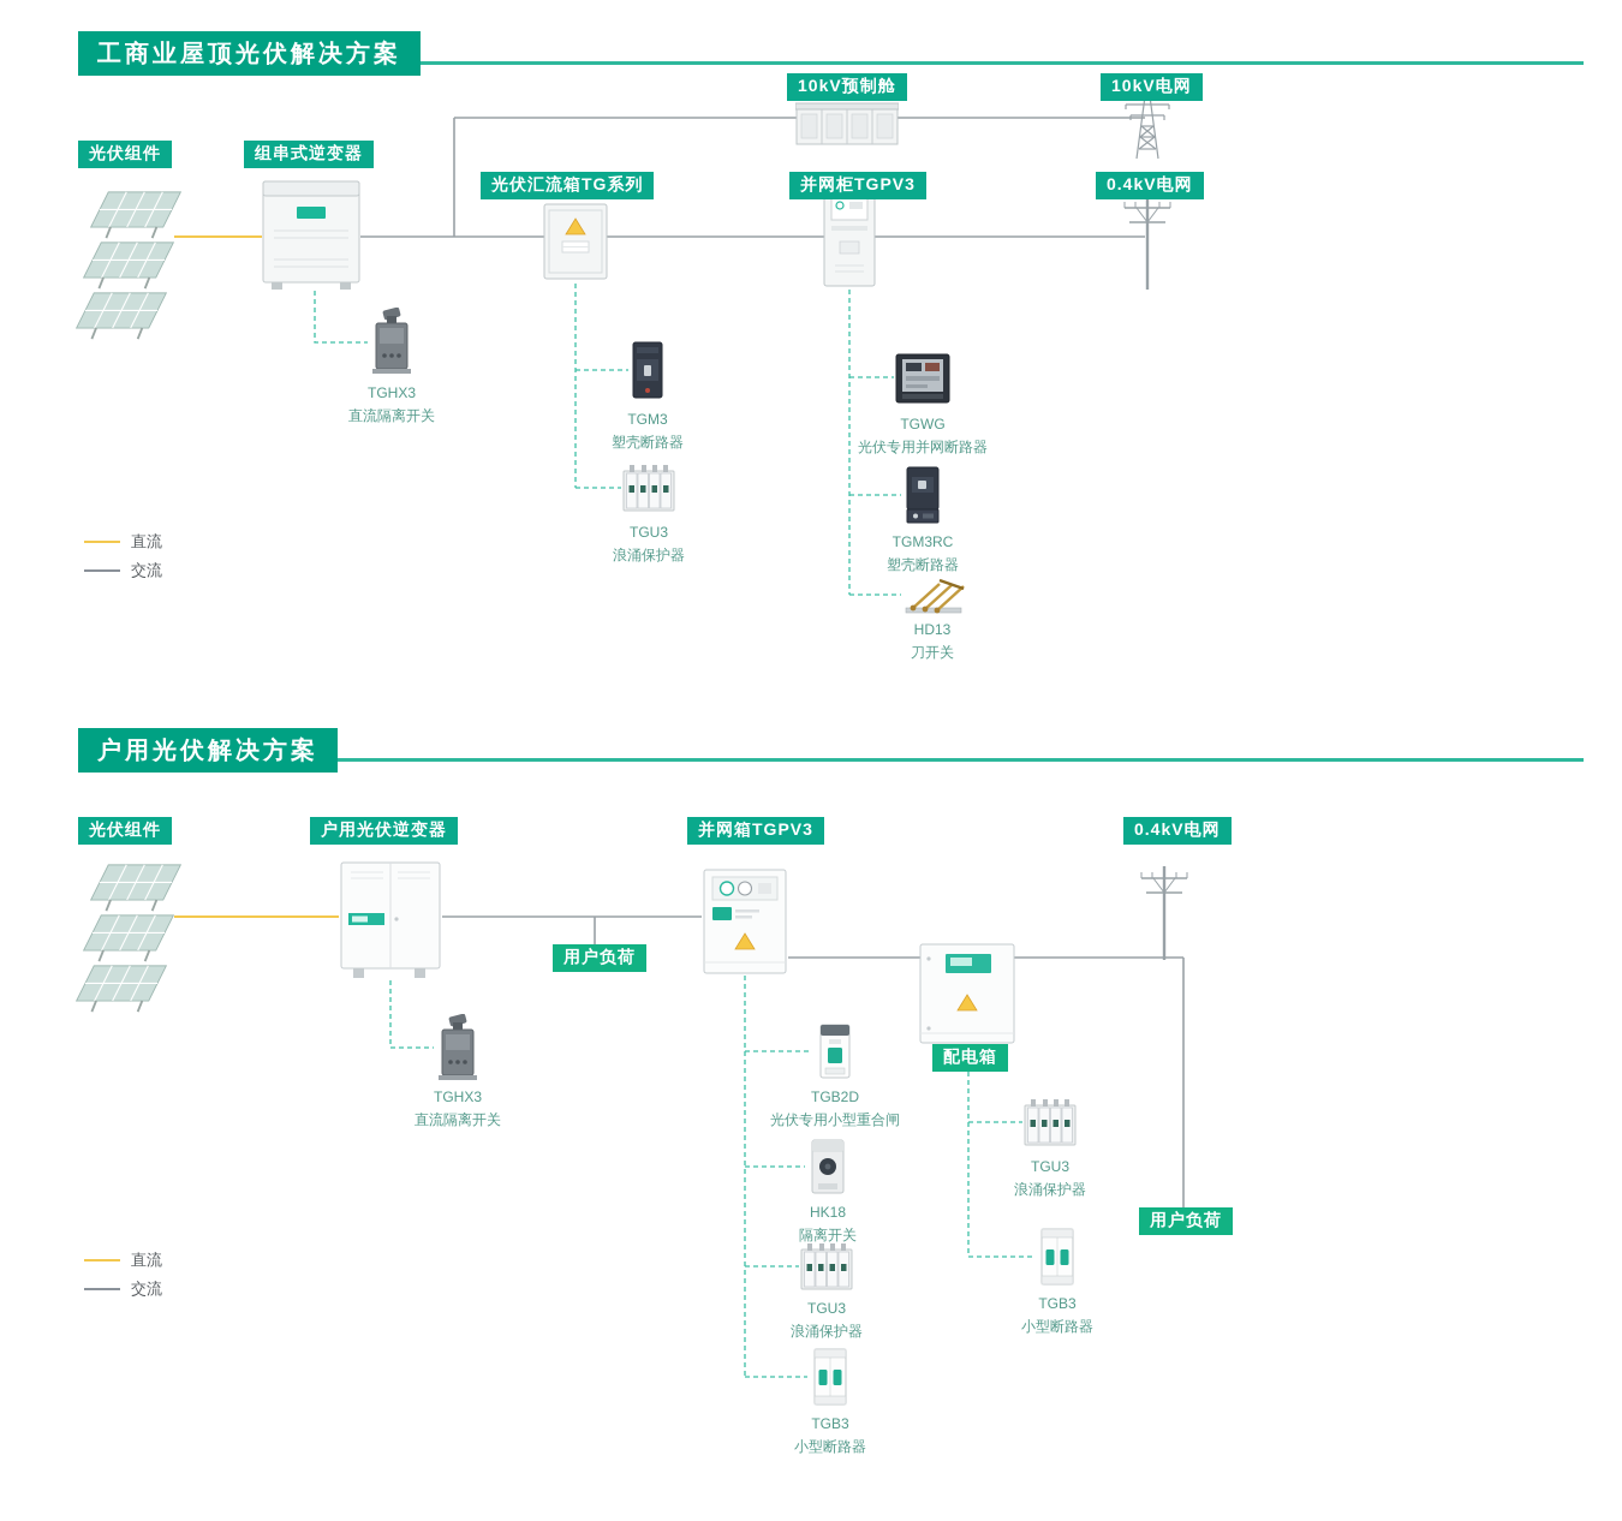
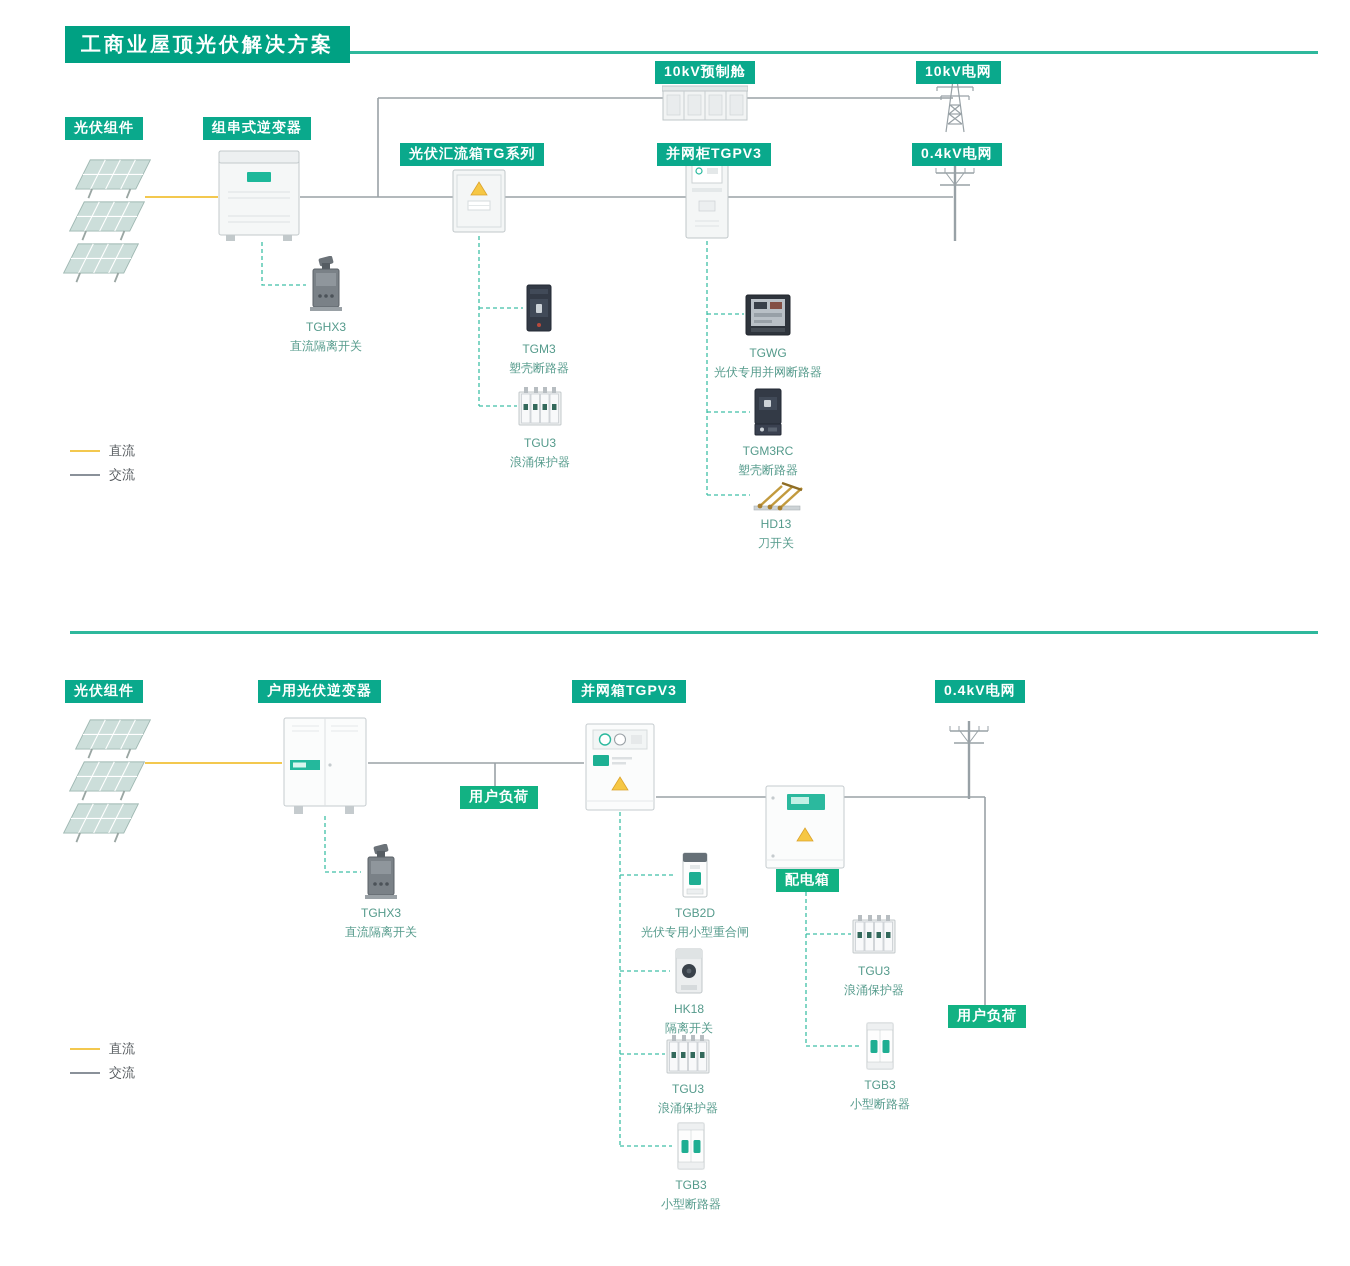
  工商业屋顶光伏解决方案
  光伏组件
  组串式逆变器
  光伏汇流箱TG系列
  10kV预制舱
  并网柜TGPV3
  10kV电网
  0.4kV电网
  TGHX3
  直流隔离开关
  TGM3
  塑壳断路器
  TGU3
  浪涌保护器
  TGWG
  光伏专用并网断路器
  TGM3RC
  塑壳断路器
  HD13
  刀开关
  直流
  交流
- 户用光伏解决方案
  光伏组件
  户用光伏逆变器
  并网箱TGPV3
  0.4kV电网
  用户负荷
  配电箱
  用户负荷
  TGHX3
  直流隔离开关
  TGB2D
  光伏专用小型重合闸
  HK18
  隔离开关
  TGU3
  浪涌保护器
  TGB3
  小型断路器
  TGU3
  浪涌保护器
  TGB3
  小型断路器
  直流
  交流
